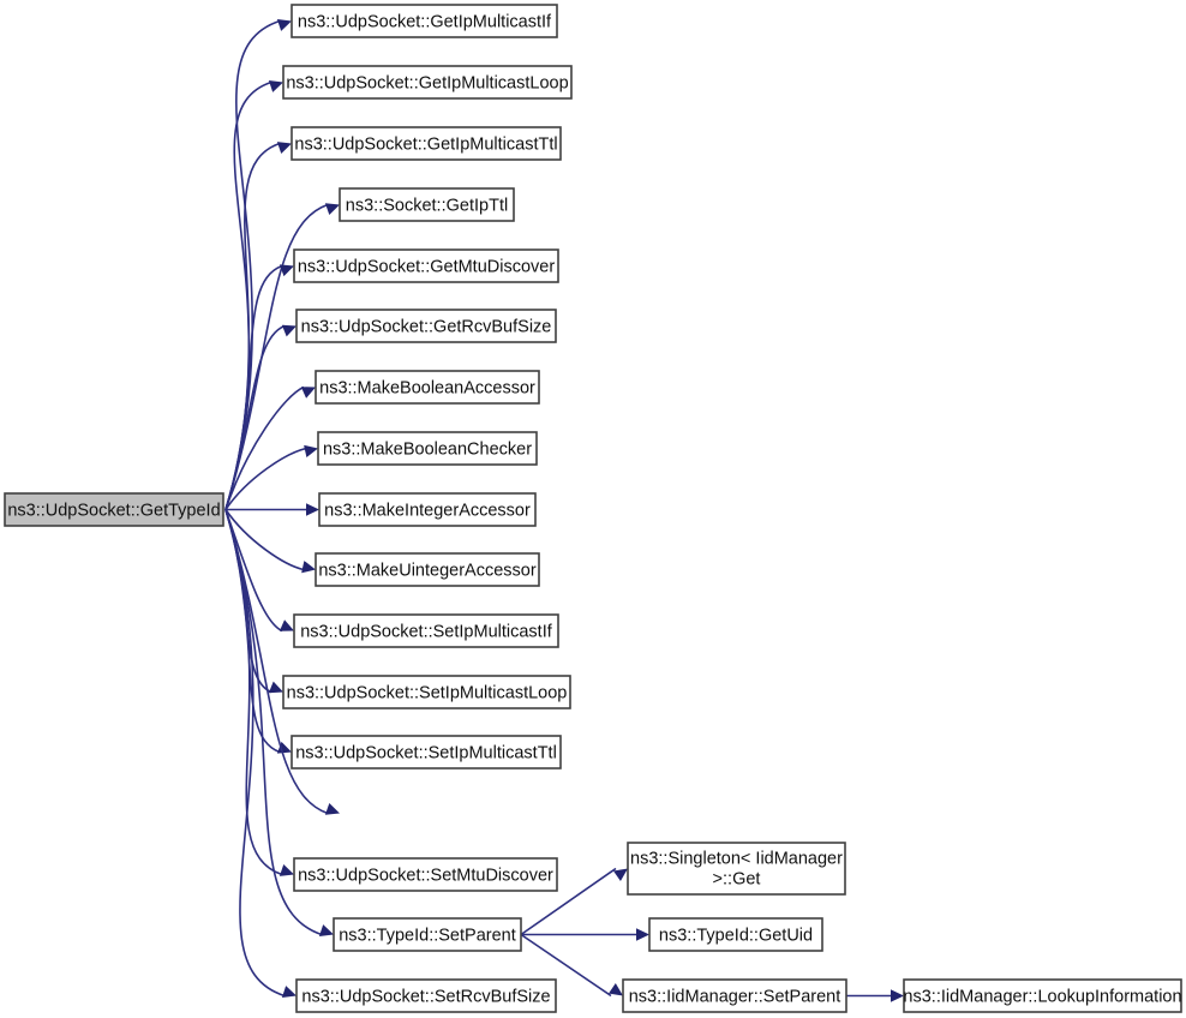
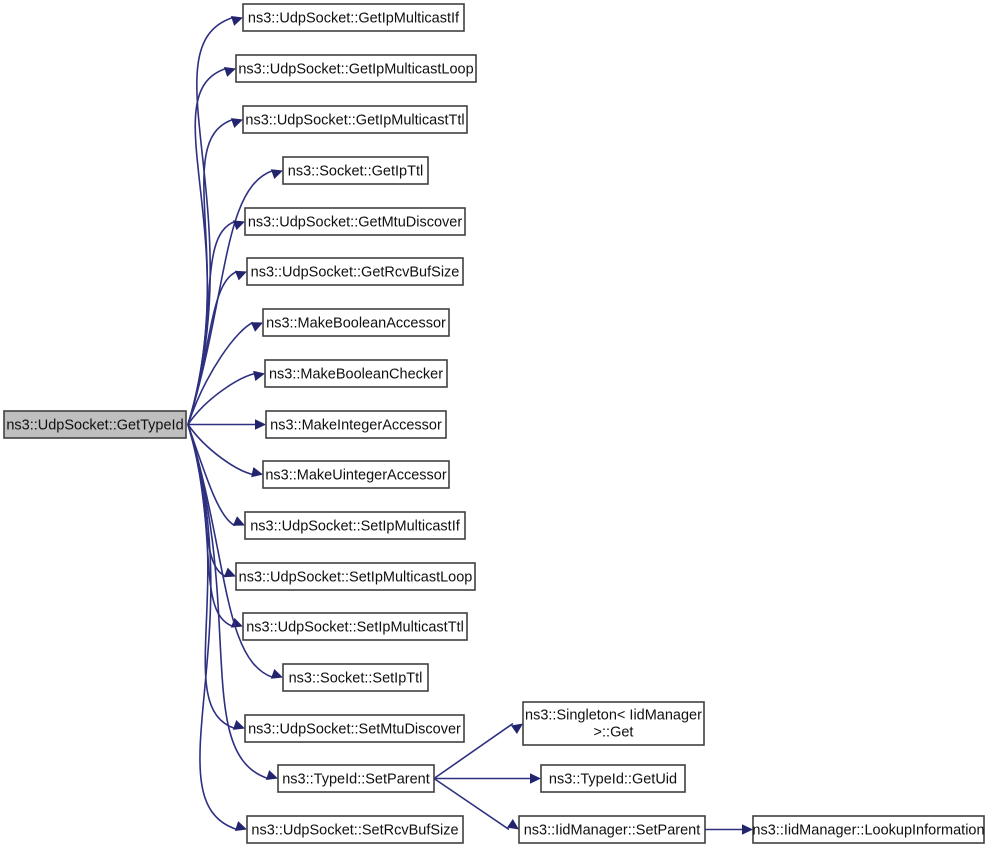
  ns3::UdpSocket::GetTypeId
  ns3::UdpSocket::GetIpMulticastIf
  ns3::UdpSocket::GetIpMulticastLoop
  ns3::UdpSocket::GetIpMulticastTtl
  ns3::Socket::GetIpTtl
  ns3::UdpSocket::GetMtuDiscover
  ns3::UdpSocket::GetRcvBufSize
  ns3::MakeBooleanAccessor
  ns3::MakeBooleanChecker
  ns3::MakeIntegerAccessor
  ns3::MakeUintegerAccessor
  ns3::UdpSocket::SetIpMulticastIf
  ns3::UdpSocket::SetIpMulticastLoop
  ns3::UdpSocket::SetIpMulticastTtl
+ ns3::Socket::SetIpTtl
  ns3::UdpSocket::SetMtuDiscover
  ns3::TypeId::SetParent
  ns3::UdpSocket::SetRcvBufSize
  ns3::Singleton< IidManager >::Get
  ns3::TypeId::GetUid
  ns3::IidManager::SetParent
  ns3::IidManager::LookupInformation
